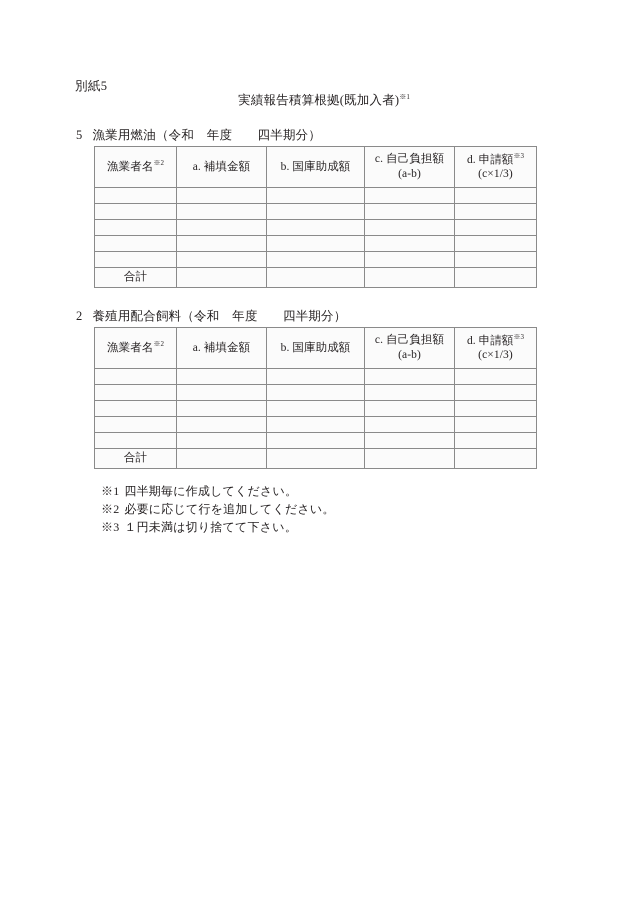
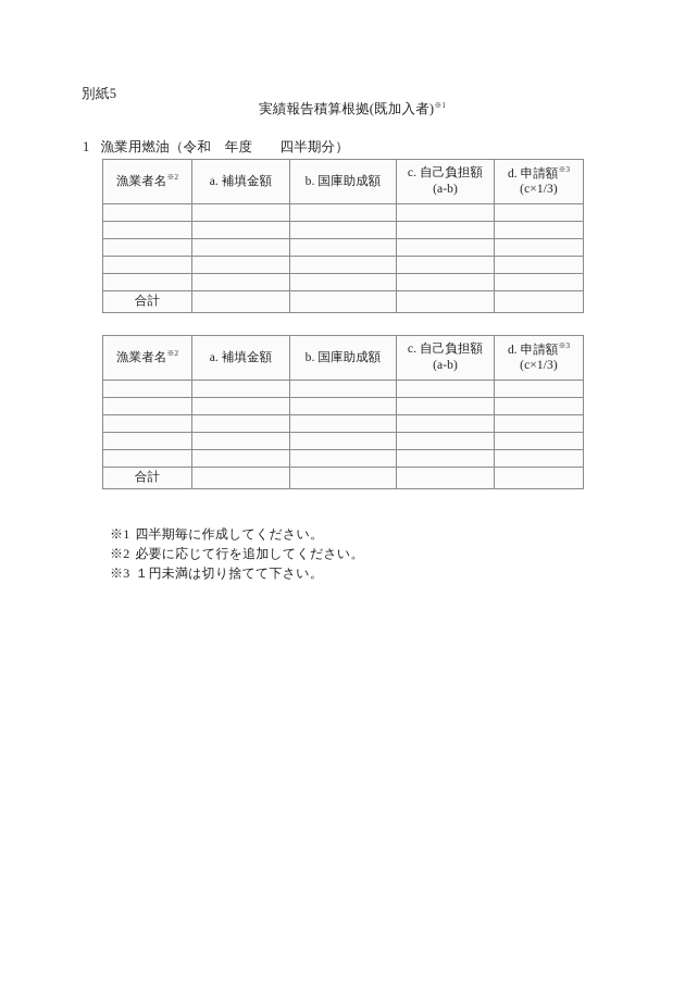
  別紙5
  実績報告積算根拠(既加入者)※1
- 5 漁業用燃油（令和 年度 四半期分）
+ 1 漁業用燃油（令和 年度 四半期分）
  漁業者名※2	a. 補填金額	b. 国庫助成額	c. 自己負担額(a-b)	d. 申請額※3(c×1/3)
  合計
- 2 養殖用配合飼料（令和 年度 四半期分）
  漁業者名※2	a. 補填金額	b. 国庫助成額	c. 自己負担額(a-b)	d. 申請額※3(c×1/3)
  合計
  ※1 四半期毎に作成してください。
  ※2 必要に応じて行を追加してください。
  ※3 １円未満は切り捨てて下さい。
